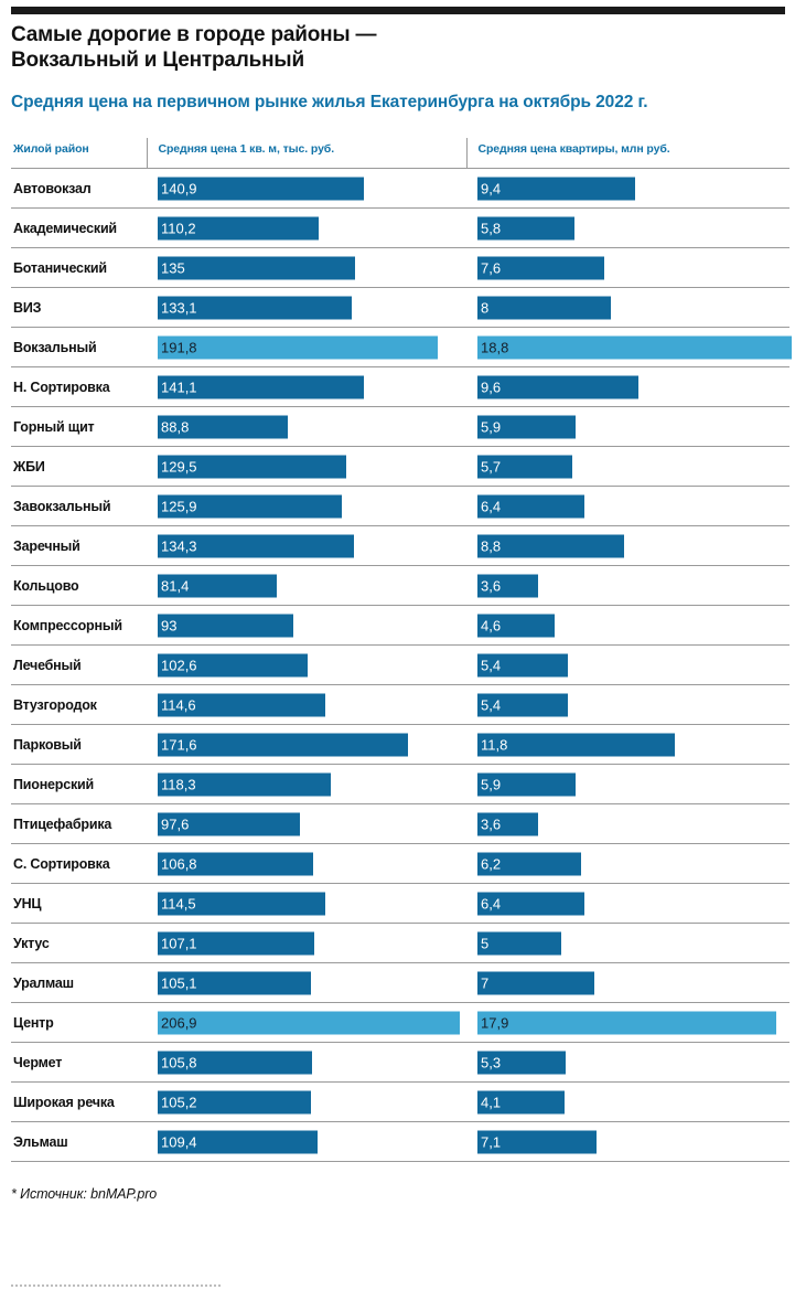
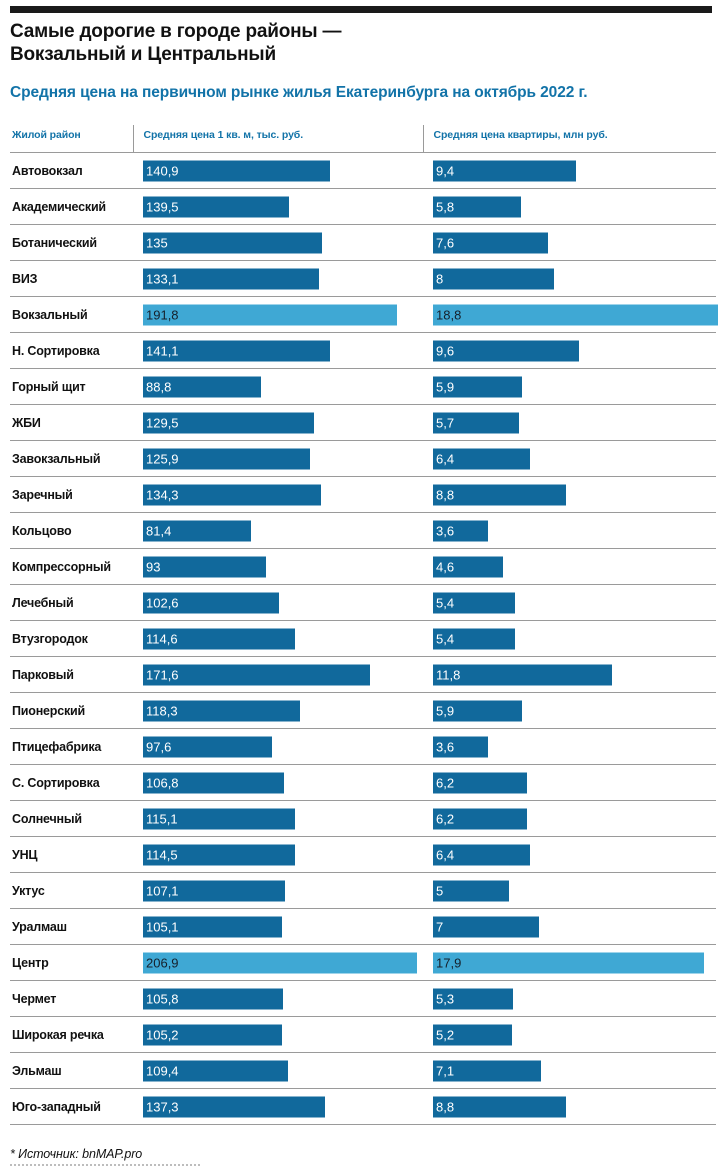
  Самые дорогие в городе районы —
  Вокзальный и Центральный
  Средняя цена на первичном рынке жилья Екатеринбурга на октябрь 2022 г.
  Жилой район	Средняя цена 1 кв. м, тыс. руб.	Средняя цена квартиры, млн руб.
  Автовокзал	140,9	9,4
- Академический	110,2	5,8
+ Академический	139,5	5,8
  Ботанический	135	7,6
  ВИЗ	133,1	8
  Вокзальный	191,8	18,8
  Н. Сортировка	141,1	9,6
  Горный щит	88,8	5,9
  ЖБИ	129,5	5,7
  Завокзальный	125,9	6,4
  Заречный	134,3	8,8
  Кольцово	81,4	3,6
  Компрессорный	93	4,6
  Лечебный	102,6	5,4
  Втузгородок	114,6	5,4
  Парковый	171,6	11,8
  Пионерский	118,3	5,9
  Птицефабрика	97,6	3,6
  С. Сортировка	106,8	6,2
+ Солнечный	115,1	6,2
  УНЦ	114,5	6,4
  Уктус	107,1	5
  Уралмаш	105,1	7
  Центр	206,9	17,9
  Чермет	105,8	5,3
- Широкая речка	105,2	4,1
+ Широкая речка	105,2	5,2
  Эльмаш	109,4	7,1
+ Юго-западный	137,3	8,8
  * Источник: bnMAP.pro
